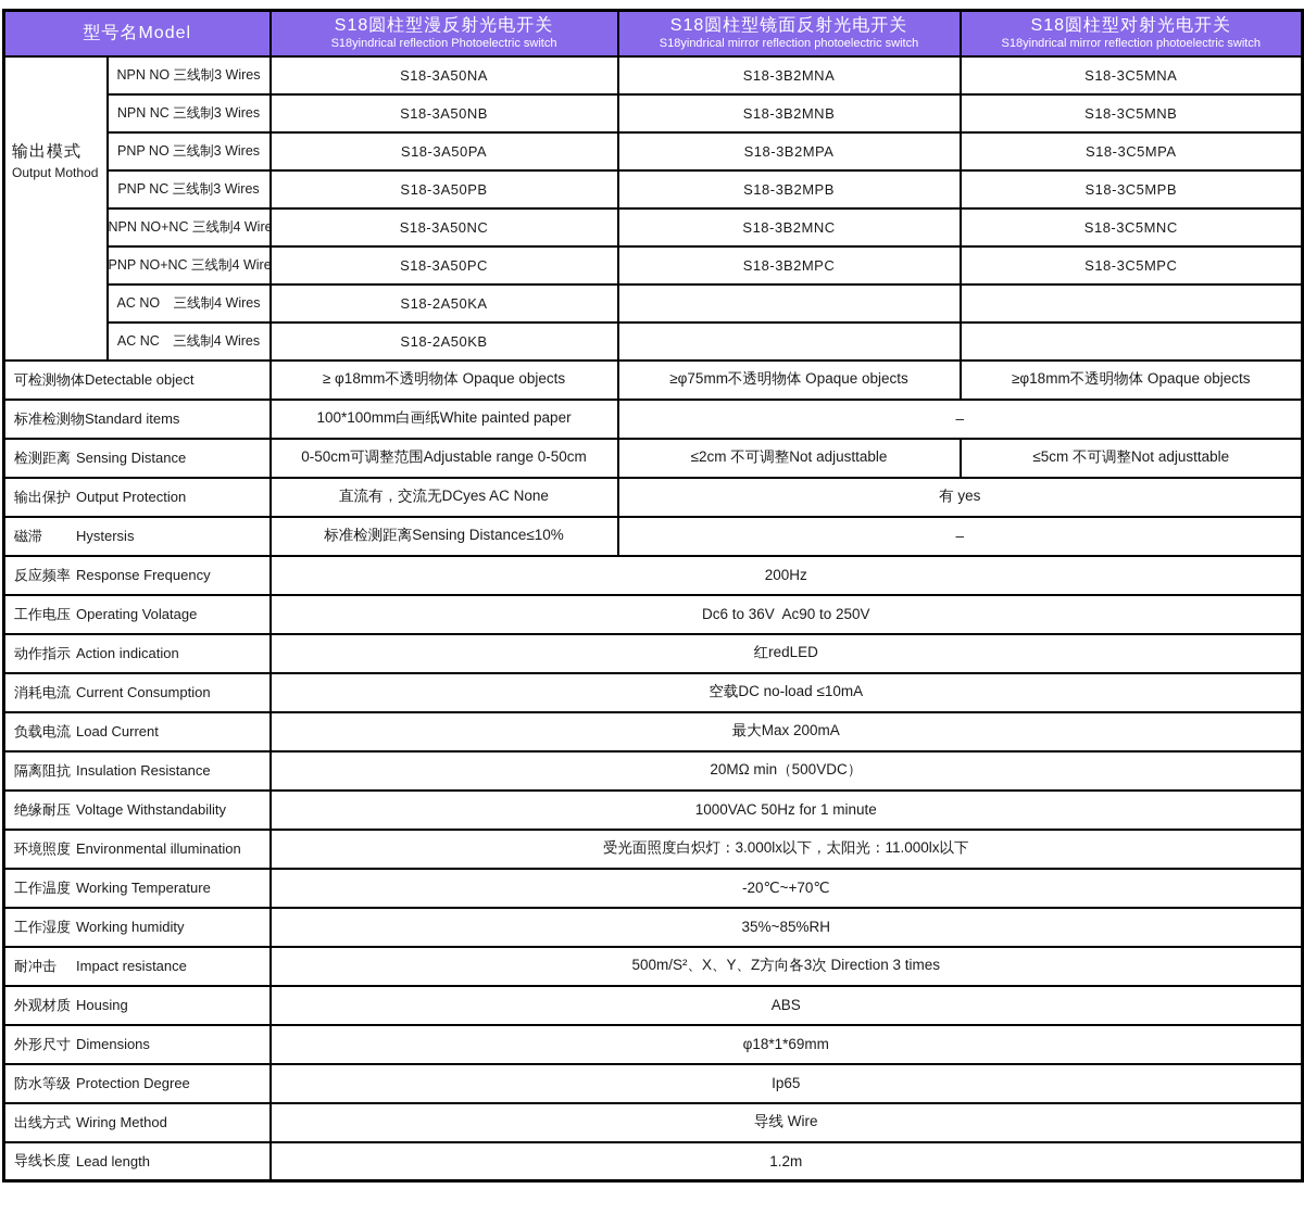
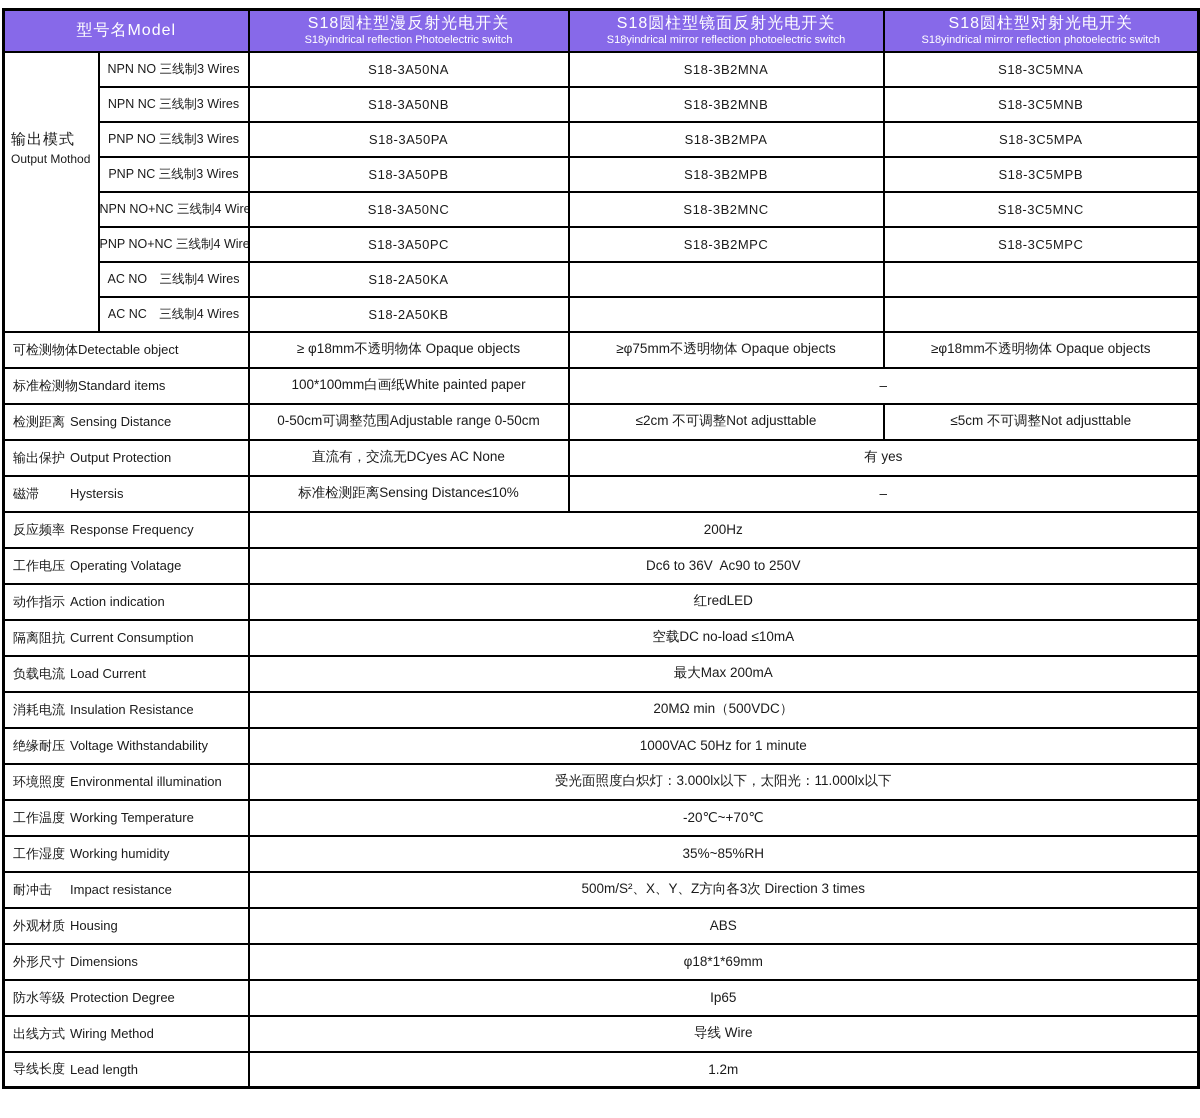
  型号名Model	S18圆柱型漫反射光电开关 S18yindrical reflection Photoelectric switch	S18圆柱型镜面反射光电开关 S18yindrical mirror reflection photoelectric switch	S18圆柱型对射光电开关 S18yindrical mirror reflection photoelectric switch
  输出模式 Output Mothod	NPN NO 三线制3 Wires	S18-3A50NA	S18-3B2MNA	S18-3C5MNA
  NPN NC 三线制3 Wires	S18-3A50NB	S18-3B2MNB	S18-3C5MNB
  PNP NO 三线制3 Wires	S18-3A50PA	S18-3B2MPA	S18-3C5MPA
  PNP NC 三线制3 Wires	S18-3A50PB	S18-3B2MPB	S18-3C5MPB
  NPN NO+NC 三线制4 Wire	S18-3A50NC	S18-3B2MNC	S18-3C5MNC
  PNP NO+NC 三线制4 Wire	S18-3A50PC	S18-3B2MPC	S18-3C5MPC
  AC NO 三线制4 Wires	S18-2A50KA
  AC NC 三线制4 Wires	S18-2A50KB
  可检测物体Detectable object	≥ φ18mm不透明物体 Opaque objects	≥φ75mm不透明物体 Opaque objects	≥φ18mm不透明物体 Opaque objects
  标准检测物Standard items	100*100mm白画纸White painted paper	–
  检测距离 Sensing Distance	0-50cm可调整范围Adjustable range 0-50cm	≤2cm 不可调整Not adjusttable	≤5cm 不可调整Not adjusttable
  输出保护 Output Protection	直流有，交流无DCyes AC None	有 yes
  磁滞 Hystersis	标准检测距离Sensing Distance≤10%	–
  反应频率 Response Frequency	200Hz
  工作电压 Operating Volatage	Dc6 to 36V Ac90 to 250V
  动作指示 Action indication	红redLED
- 消耗电流 Current Consumption	空载DC no-load ≤10mA
+ 隔离阻抗 Current Consumption	空载DC no-load ≤10mA
  负载电流 Load Current	最大Max 200mA
- 隔离阻抗 Insulation Resistance	20MΩ min（500VDC）
+ 消耗电流 Insulation Resistance	20MΩ min（500VDC）
  绝缘耐压 Voltage Withstandability	1000VAC 50Hz for 1 minute
  环境照度 Environmental illumination	受光面照度白炽灯：3.000lx以下，太阳光：11.000lx以下
  工作温度 Working Temperature	-20℃~+70℃
  工作湿度 Working humidity	35%~85%RH
  耐冲击 Impact resistance	500m/S²、X、Y、Z方向各3次 Direction 3 times
  外观材质 Housing	ABS
  外形尺寸 Dimensions	φ18*1*69mm
  防水等级 Protection Degree	Ip65
  出线方式 Wiring Method	导线 Wire
  导线长度 Lead length	1.2m
